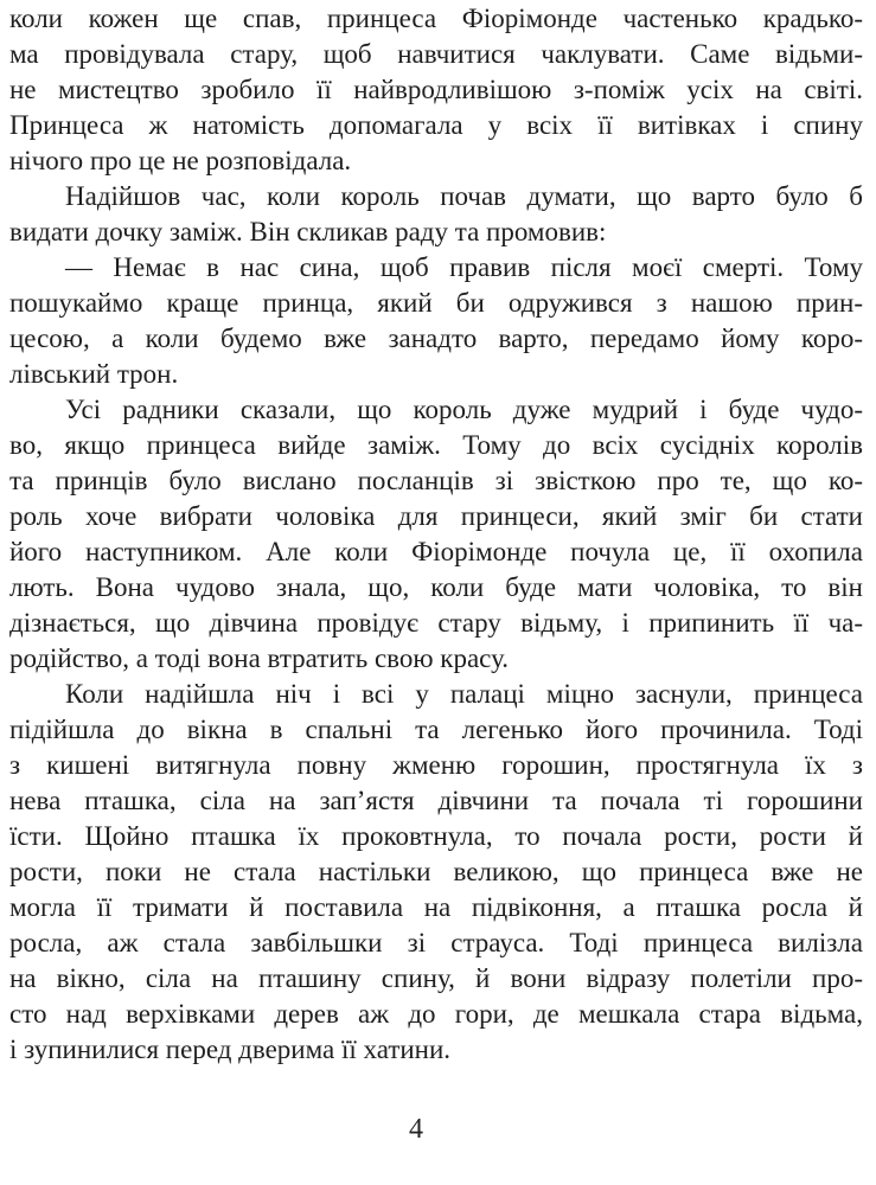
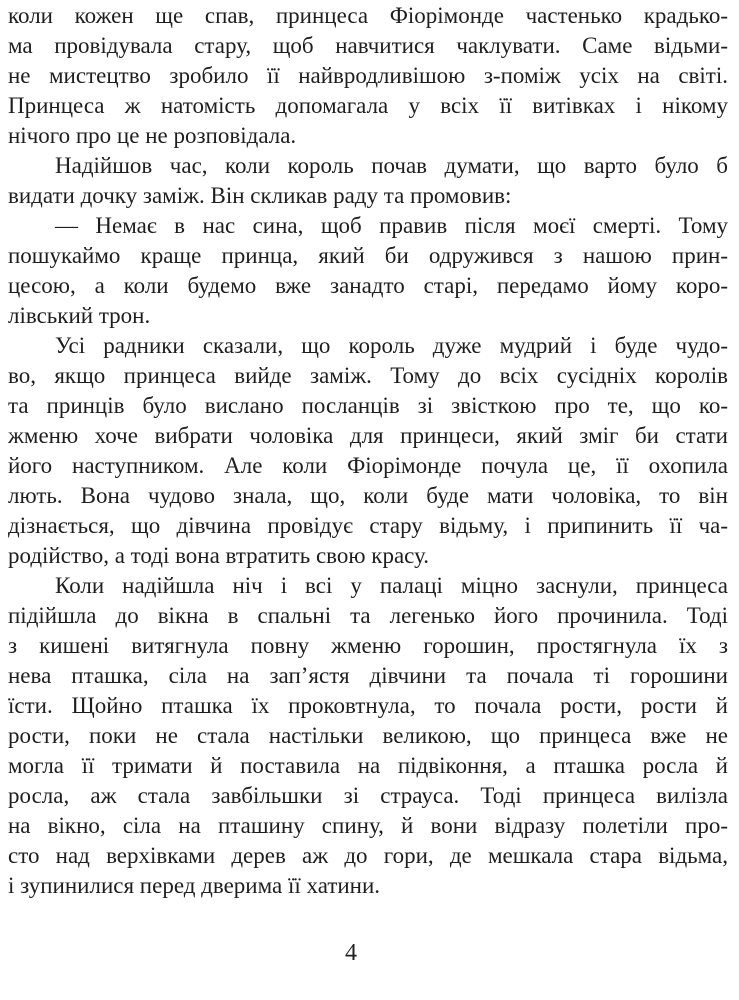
  коли кожен ще спав, принцеса Фіорімонде частенько крадько-
  ма провідувала стару, щоб навчитися чаклувати. Саме відьми-
  не мистецтво зробило її найвродливішою з-поміж усіх на світі.
- Принцеса ж натомість допомагала у всіх її витівках і спину
+ Принцеса ж натомість допомагала у всіх її витівках і нікому
  нічого про це не розповідала.
  Надійшов час, коли король почав думати, що варто було б
  видати дочку заміж. Він скликав раду та промовив:
  — Немає в нас сина, щоб правив після моєї смерті. Тому
  пошукаймо краще принца, який би одружився з нашою прин-
- цесою, а коли будемо вже занадто варто, передамо йому коро-
+ цесою, а коли будемо вже занадто старі, передамо йому коро-
  лівський трон.
  Усі радники сказали, що король дуже мудрий і буде чудо-
  во, якщо принцеса вийде заміж. Тому до всіх сусідніх королів
  та принців було вислано посланців зі звісткою про те, що ко-
- роль хоче вибрати чоловіка для принцеси, який зміг би стати
+ жменю хоче вибрати чоловіка для принцеси, який зміг би стати
  його наступником. Але коли Фіорімонде почула це, її охопила
  лють. Вона чудово знала, що, коли буде мати чоловіка, то він
  дізнається, що дівчина провідує стару відьму, і припинить її ча-
  родійство, а тоді вона втратить свою красу.
  Коли надійшла ніч і всі у палаці міцно заснули, принцеса
  підійшла до вікна в спальні та легенько його прочинила. Тоді
  з кишені витягнула повну жменю горошин, простягнула їх з
  нева пташка, сіла на зап’ястя дівчини та почала ті горошини
  їсти. Щойно пташка їх проковтнула, то почала рости, рости й
  рости, поки не стала настільки великою, що принцеса вже не
  могла її тримати й поставила на підвіконня, а пташка росла й
  росла, аж стала завбільшки зі страуса. Тоді принцеса вилізла
  на вікно, сіла на пташину спину, й вони відразу полетіли про-
  сто над верхівками дерев аж до гори, де мешкала стара відьма,
  і зупинилися перед дверима її хатини.
  4
